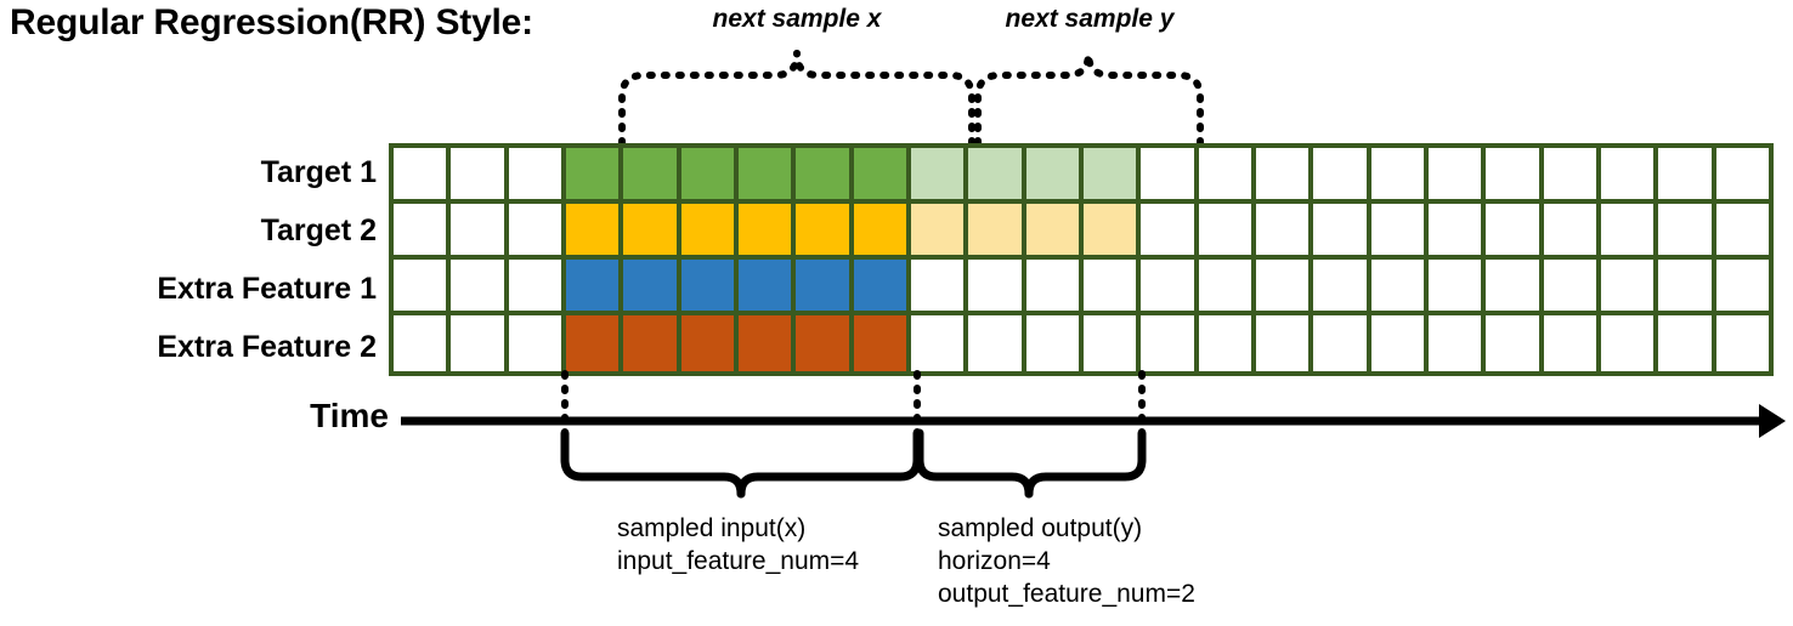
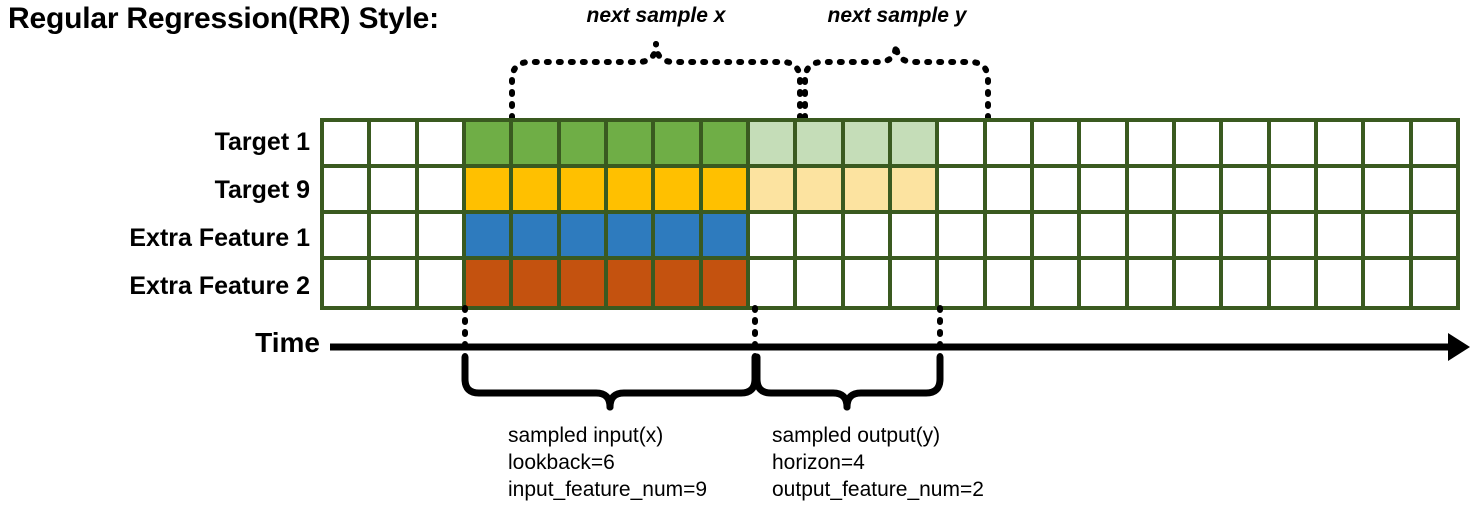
  Regular Regression(RR) Style:
  next sample x
  next sample y
  Target 1
- Target 2
+ Target 9
  Extra Feature 1
  Extra Feature 2
  Time
  sampled input(x)
+ lookback=6
- input_feature_num=4
+ input_feature_num=9
  sampled output(y)
  horizon=4
  output_feature_num=2
